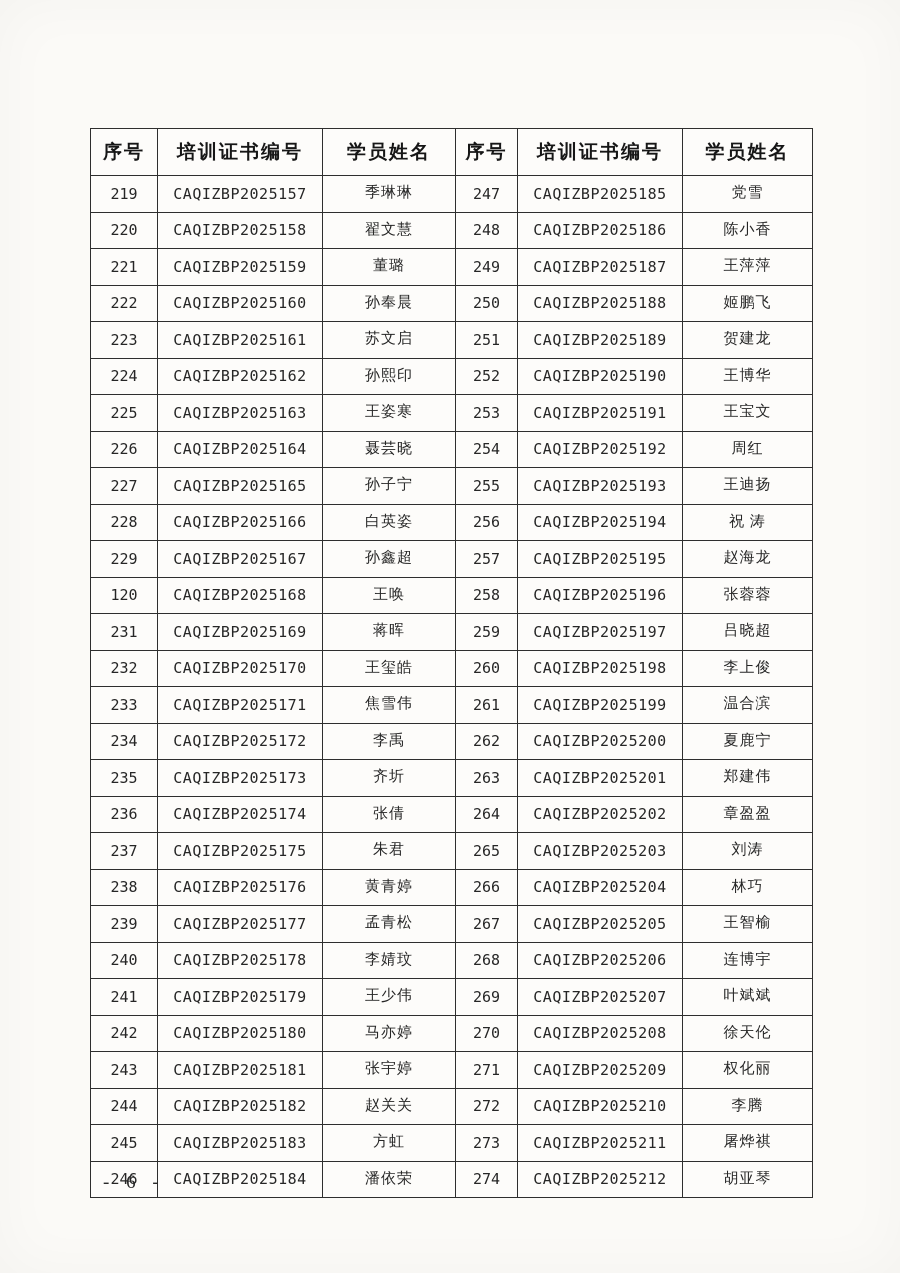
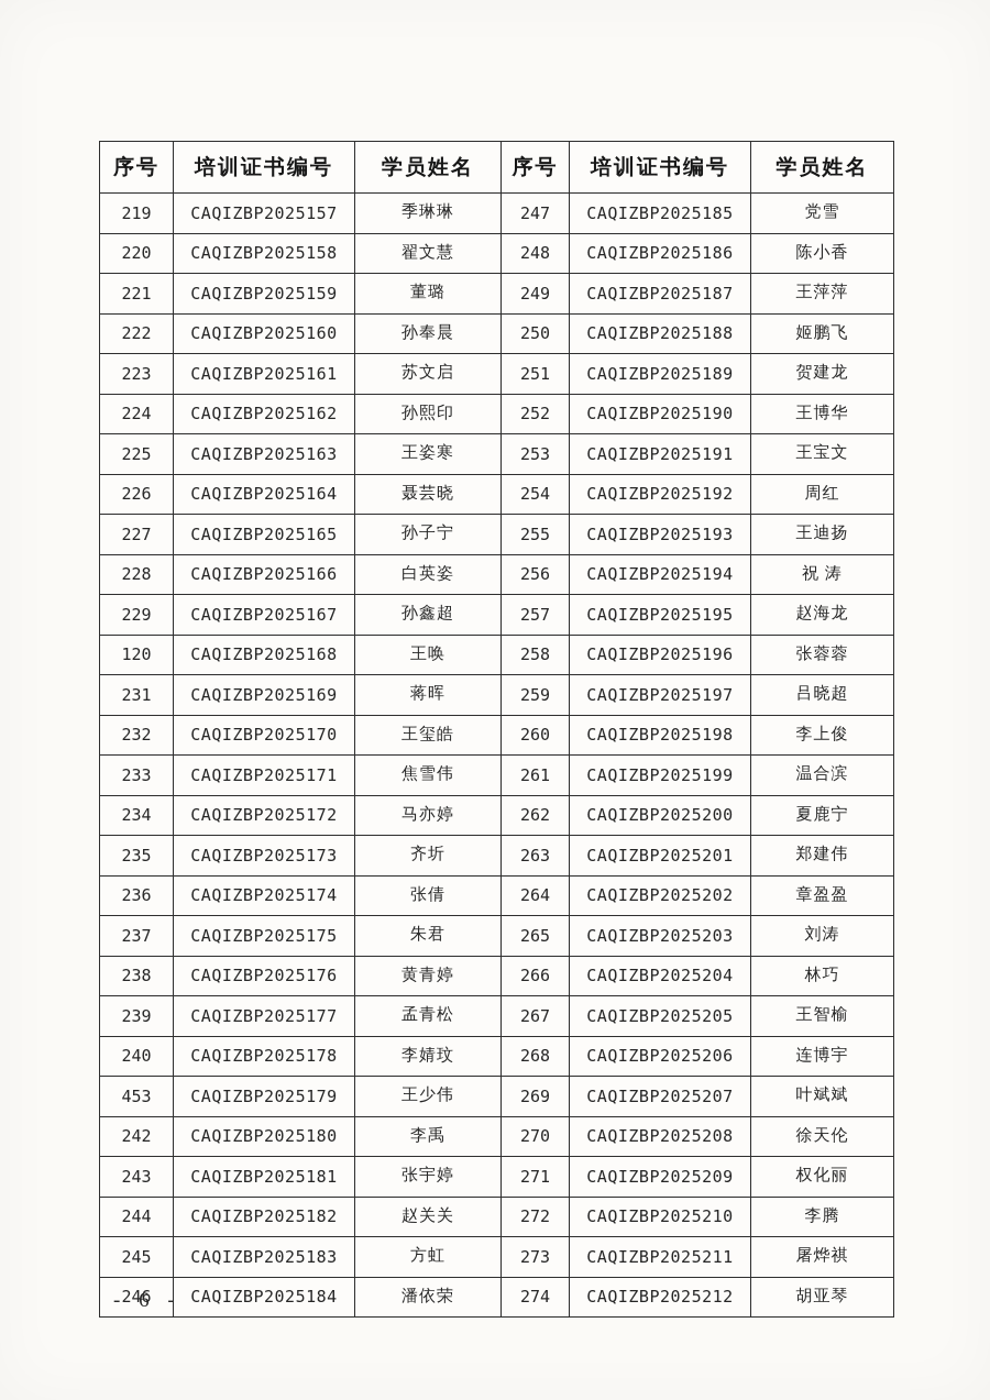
  序号	培训证书编号	学员姓名	序号	培训证书编号	学员姓名
  219	CAQIZBP2025157	季琳琳	247	CAQIZBP2025185	党雪
  220	CAQIZBP2025158	翟文慧	248	CAQIZBP2025186	陈小香
  221	CAQIZBP2025159	董璐	249	CAQIZBP2025187	王萍萍
  222	CAQIZBP2025160	孙奉晨	250	CAQIZBP2025188	姬鹏飞
  223	CAQIZBP2025161	苏文启	251	CAQIZBP2025189	贺建龙
  224	CAQIZBP2025162	孙熙印	252	CAQIZBP2025190	王博华
  225	CAQIZBP2025163	王姿寒	253	CAQIZBP2025191	王宝文
  226	CAQIZBP2025164	聂芸晓	254	CAQIZBP2025192	周红
  227	CAQIZBP2025165	孙子宁	255	CAQIZBP2025193	王迪扬
  228	CAQIZBP2025166	白英姿	256	CAQIZBP2025194	祝 涛
  229	CAQIZBP2025167	孙鑫超	257	CAQIZBP2025195	赵海龙
  120	CAQIZBP2025168	王唤	258	CAQIZBP2025196	张蓉蓉
  231	CAQIZBP2025169	蒋晖	259	CAQIZBP2025197	吕晓超
  232	CAQIZBP2025170	王玺皓	260	CAQIZBP2025198	李上俊
  233	CAQIZBP2025171	焦雪伟	261	CAQIZBP2025199	温合滨
- 234	CAQIZBP2025172	李禹	262	CAQIZBP2025200	夏鹿宁
+ 234	CAQIZBP2025172	马亦婷	262	CAQIZBP2025200	夏鹿宁
  235	CAQIZBP2025173	齐圻	263	CAQIZBP2025201	郑建伟
  236	CAQIZBP2025174	张倩	264	CAQIZBP2025202	章盈盈
  237	CAQIZBP2025175	朱君	265	CAQIZBP2025203	刘涛
  238	CAQIZBP2025176	黄青婷	266	CAQIZBP2025204	林巧
  239	CAQIZBP2025177	孟青松	267	CAQIZBP2025205	王智榆
  240	CAQIZBP2025178	李婧玟	268	CAQIZBP2025206	连博宇
- 241	CAQIZBP2025179	王少伟	269	CAQIZBP2025207	叶斌斌
+ 453	CAQIZBP2025179	王少伟	269	CAQIZBP2025207	叶斌斌
- 242	CAQIZBP2025180	马亦婷	270	CAQIZBP2025208	徐天伦
+ 242	CAQIZBP2025180	李禹	270	CAQIZBP2025208	徐天伦
  243	CAQIZBP2025181	张宇婷	271	CAQIZBP2025209	权化丽
  244	CAQIZBP2025182	赵关关	272	CAQIZBP2025210	李腾
  245	CAQIZBP2025183	方虹	273	CAQIZBP2025211	屠烨祺
  246	CAQIZBP2025184	潘依荣	274	CAQIZBP2025212	胡亚琴
  - 6 -
